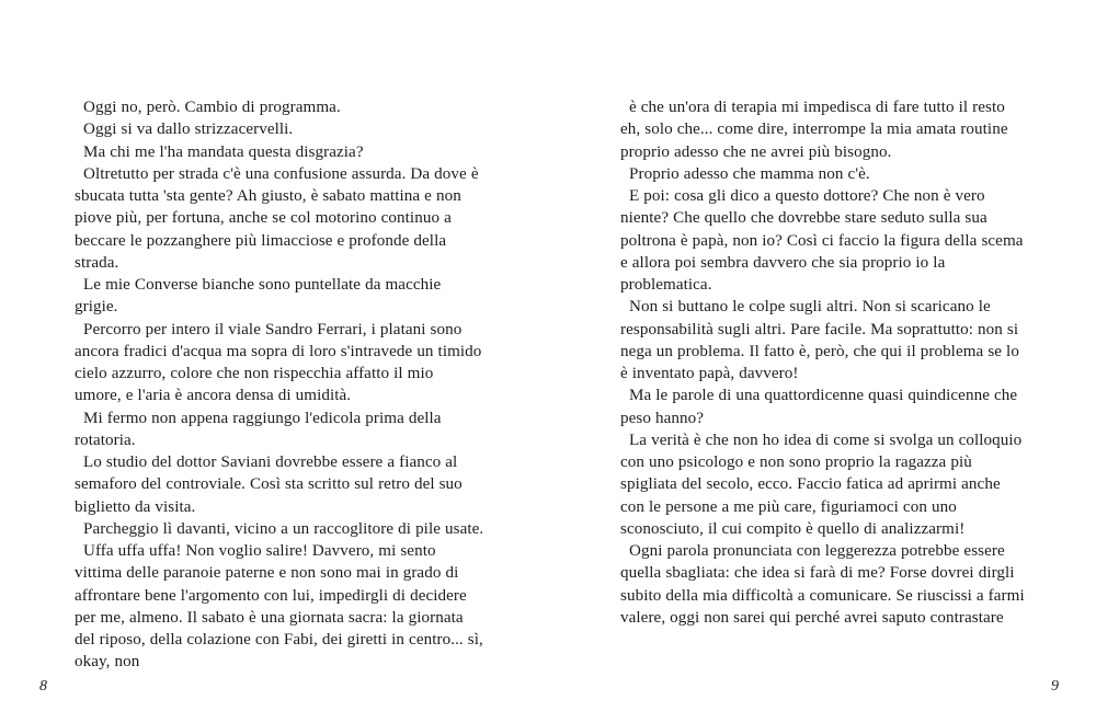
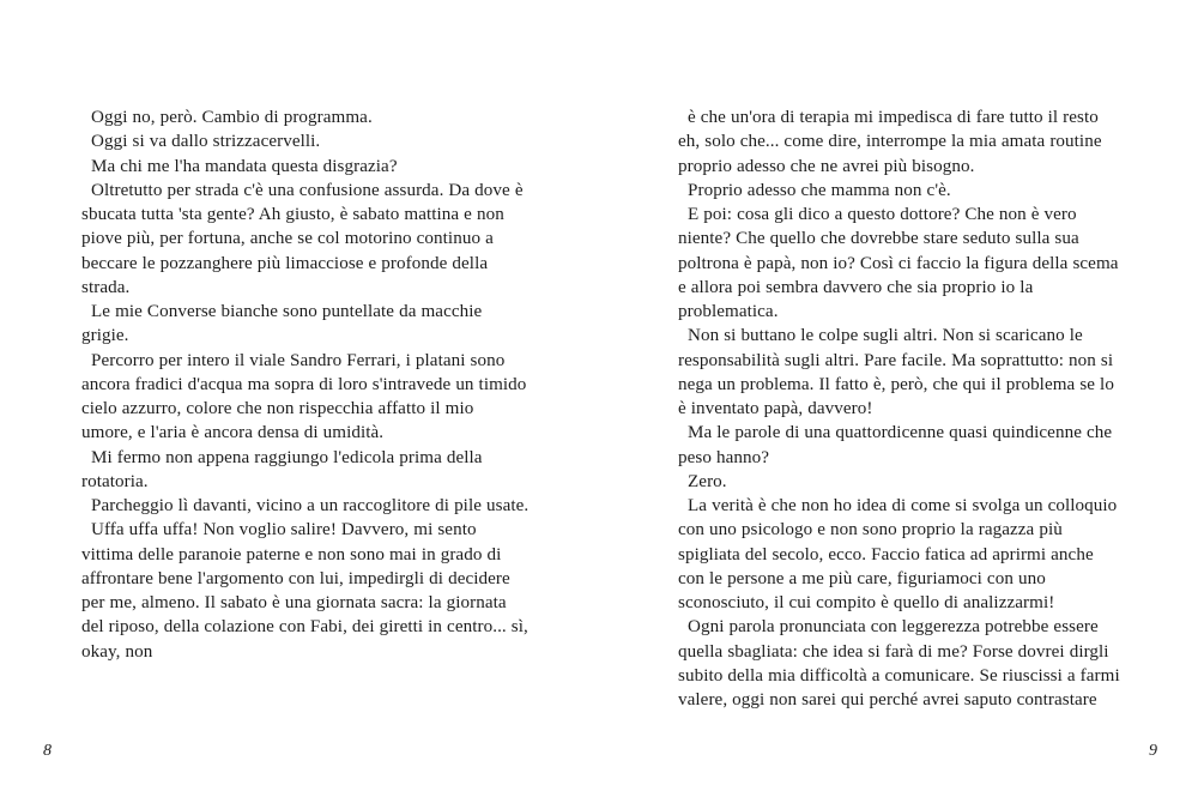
  Oggi no, però. Cambio di programma.
  Oggi si va dallo strizzacervelli.
  Ma chi me l'ha mandata questa disgrazia?
  Oltretutto per strada c'è una confusione assurda. Da dove è sbucata tutta 'sta gente? Ah giusto, è sabato mattina e non piove più, per fortuna, anche se col motorino continuo a beccare le pozzanghere più limacciose e profonde della strada.
  Le mie Converse bianche sono puntellate da macchie grigie.
  Percorro per intero il viale Sandro Ferrari, i platani sono ancora fradici d'acqua ma sopra di loro s'intravede un timido cielo azzurro, colore che non rispecchia affatto il mio umore, e l'aria è ancora densa di umidità.
  Mi fermo non appena raggiungo l'edicola prima della rotatoria.
- Lo studio del dottor Saviani dovrebbe essere a fianco al semaforo del controviale. Così sta scritto sul retro del suo biglietto da visita.
  Parcheggio lì davanti, vicino a un raccoglitore di pile usate.
  Uffa uffa uffa! Non voglio salire! Davvero, mi sento vittima delle paranoie paterne e non sono mai in grado di affrontare bene l'argomento con lui, impedirgli di decidere per me, almeno. Il sabato è una giornata sacra: la giornata del riposo, della colazione con Fabi, dei giretti in centro... sì, okay, non
  8
  è che un'ora di terapia mi impedisca di fare tutto il resto eh, solo che... come dire, interrompe la mia amata routine proprio adesso che ne avrei più bisogno.
  Proprio adesso che mamma non c'è.
  E poi: cosa gli dico a questo dottore? Che non è vero niente? Che quello che dovrebbe stare seduto sulla sua poltrona è papà, non io? Così ci faccio la figura della scema e allora poi sembra davvero che sia proprio io la problematica.
  Non si buttano le colpe sugli altri. Non si scaricano le responsabilità sugli altri. Pare facile. Ma soprattutto: non si nega un problema. Il fatto è, però, che qui il problema se lo è inventato papà, davvero!
  Ma le parole di una quattordicenne quasi quindicenne che peso hanno?
+ Zero.
  La verità è che non ho idea di come si svolga un colloquio con uno psicologo e non sono proprio la ragazza più spigliata del secolo, ecco. Faccio fatica ad aprirmi anche con le persone a me più care, figuriamoci con uno sconosciuto, il cui compito è quello di analizzarmi!
  Ogni parola pronunciata con leggerezza potrebbe essere quella sbagliata: che idea si farà di me? Forse dovrei dirgli subito della mia difficoltà a comunicare. Se riuscissi a farmi valere, oggi non sarei qui perché avrei saputo contrastare
  9
